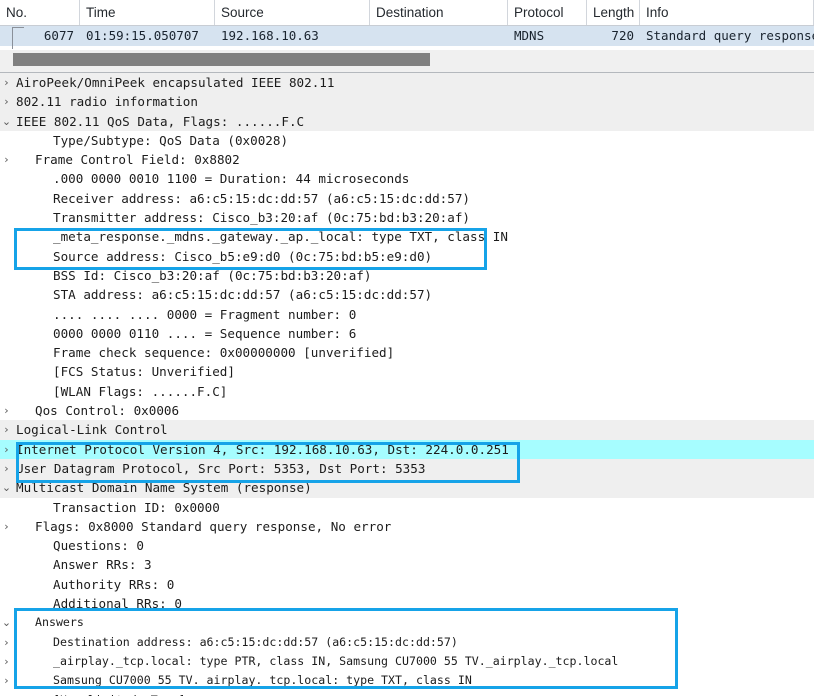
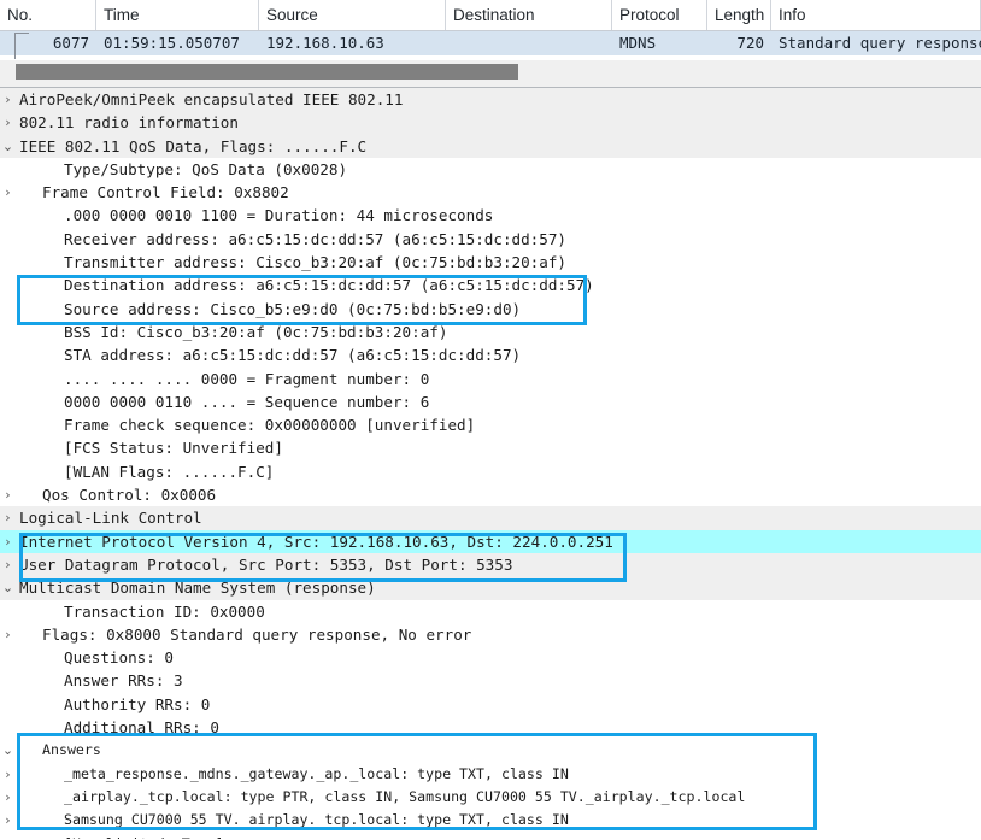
  No.
  Time
  Source
  Destination
  Protocol
  Length
  Info
  6077
  01:59:15.050707
  192.168.10.63
  MDNS
  720
  Standard query respons
  › AiroPeek/OmniPeek encapsulated IEEE 802.11
  › 802.11 radio information
  ⌄ IEEE 802.11 QoS Data, Flags: ......F.C
  Type/Subtype: QoS Data (0x0028)
  › Frame Control Field: 0x8802
  .000 0000 0010 1100 = Duration: 44 microseconds
  Receiver address: a6:c5:15:dc:dd:57 (a6:c5:15:dc:dd:57)
  Transmitter address: Cisco_b3:20:af (0c:75:bd:b3:20:af)
- _meta_response._mdns._gateway._ap._local: type TXT, class IN
+ Destination address: a6:c5:15:dc:dd:57 (a6:c5:15:dc:dd:57)
  Source address: Cisco_b5:e9:d0 (0c:75:bd:b5:e9:d0)
  BSS Id: Cisco_b3:20:af (0c:75:bd:b3:20:af)
  STA address: a6:c5:15:dc:dd:57 (a6:c5:15:dc:dd:57)
  .... .... .... 0000 = Fragment number: 0
  0000 0000 0110 .... = Sequence number: 6
  Frame check sequence: 0x00000000 [unverified]
  [FCS Status: Unverified]
  [WLAN Flags: ......F.C]
  › Qos Control: 0x0006
  › Logical-Link Control
  › Internet Protocol Version 4, Src: 192.168.10.63, Dst: 224.0.0.251
  › User Datagram Protocol, Src Port: 5353, Dst Port: 5353
  ⌄ Multicast Domain Name System (response)
  Transaction ID: 0x0000
  › Flags: 0x8000 Standard query response, No error
  Questions: 0
  Answer RRs: 3
  Authority RRs: 0
  Additional RRs: 0
  ⌄ Answers
- › Destination address: a6:c5:15:dc:dd:57 (a6:c5:15:dc:dd:57)
+ › _meta_response._mdns._gateway._ap._local: type TXT, class IN
  › _airplay._tcp.local: type PTR, class IN, Samsung CU7000 55 TV._airplay._tcp.local
  › Samsung CU7000 55 TV._airplay._tcp.local: type TXT, class IN
